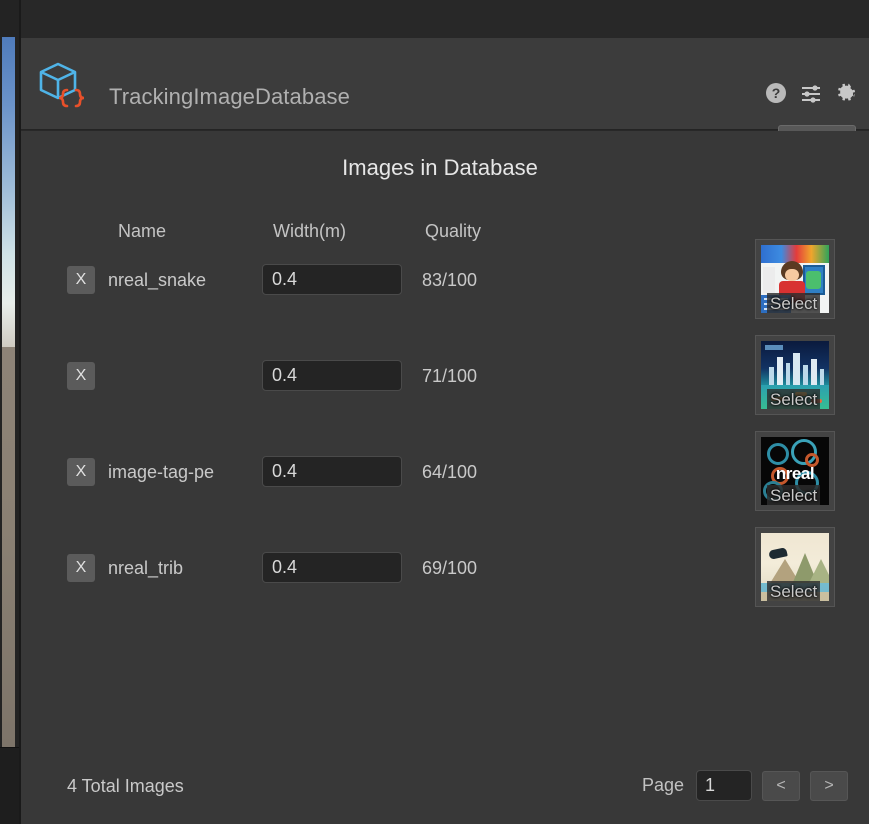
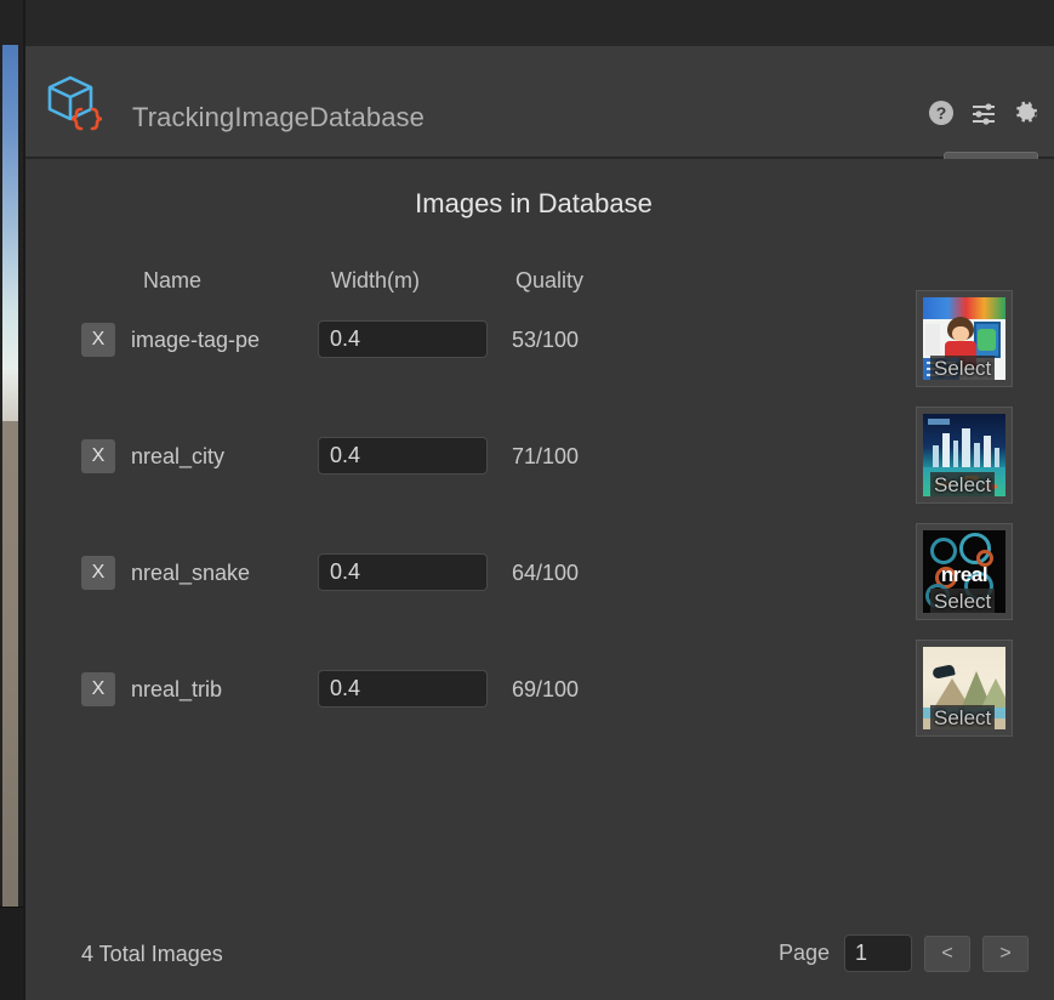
  TrackingImageDatabase
  ?
  Images in Database
  Name
  Width(m)
  Quality
  X
- nreal_snake
+ image-tag-pe
  0.4
- 83/100
+ 53/100
  Select
  X
+ nreal_city
  0.4
  71/100
  Select
  X
- image-tag-pe
+ nreal_snake
  0.4
  64/100
  nreal
  Select
  X
  nreal_trib
  0.4
  69/100
  Select
  4 Total Images
  Page
  1
  <
  >
